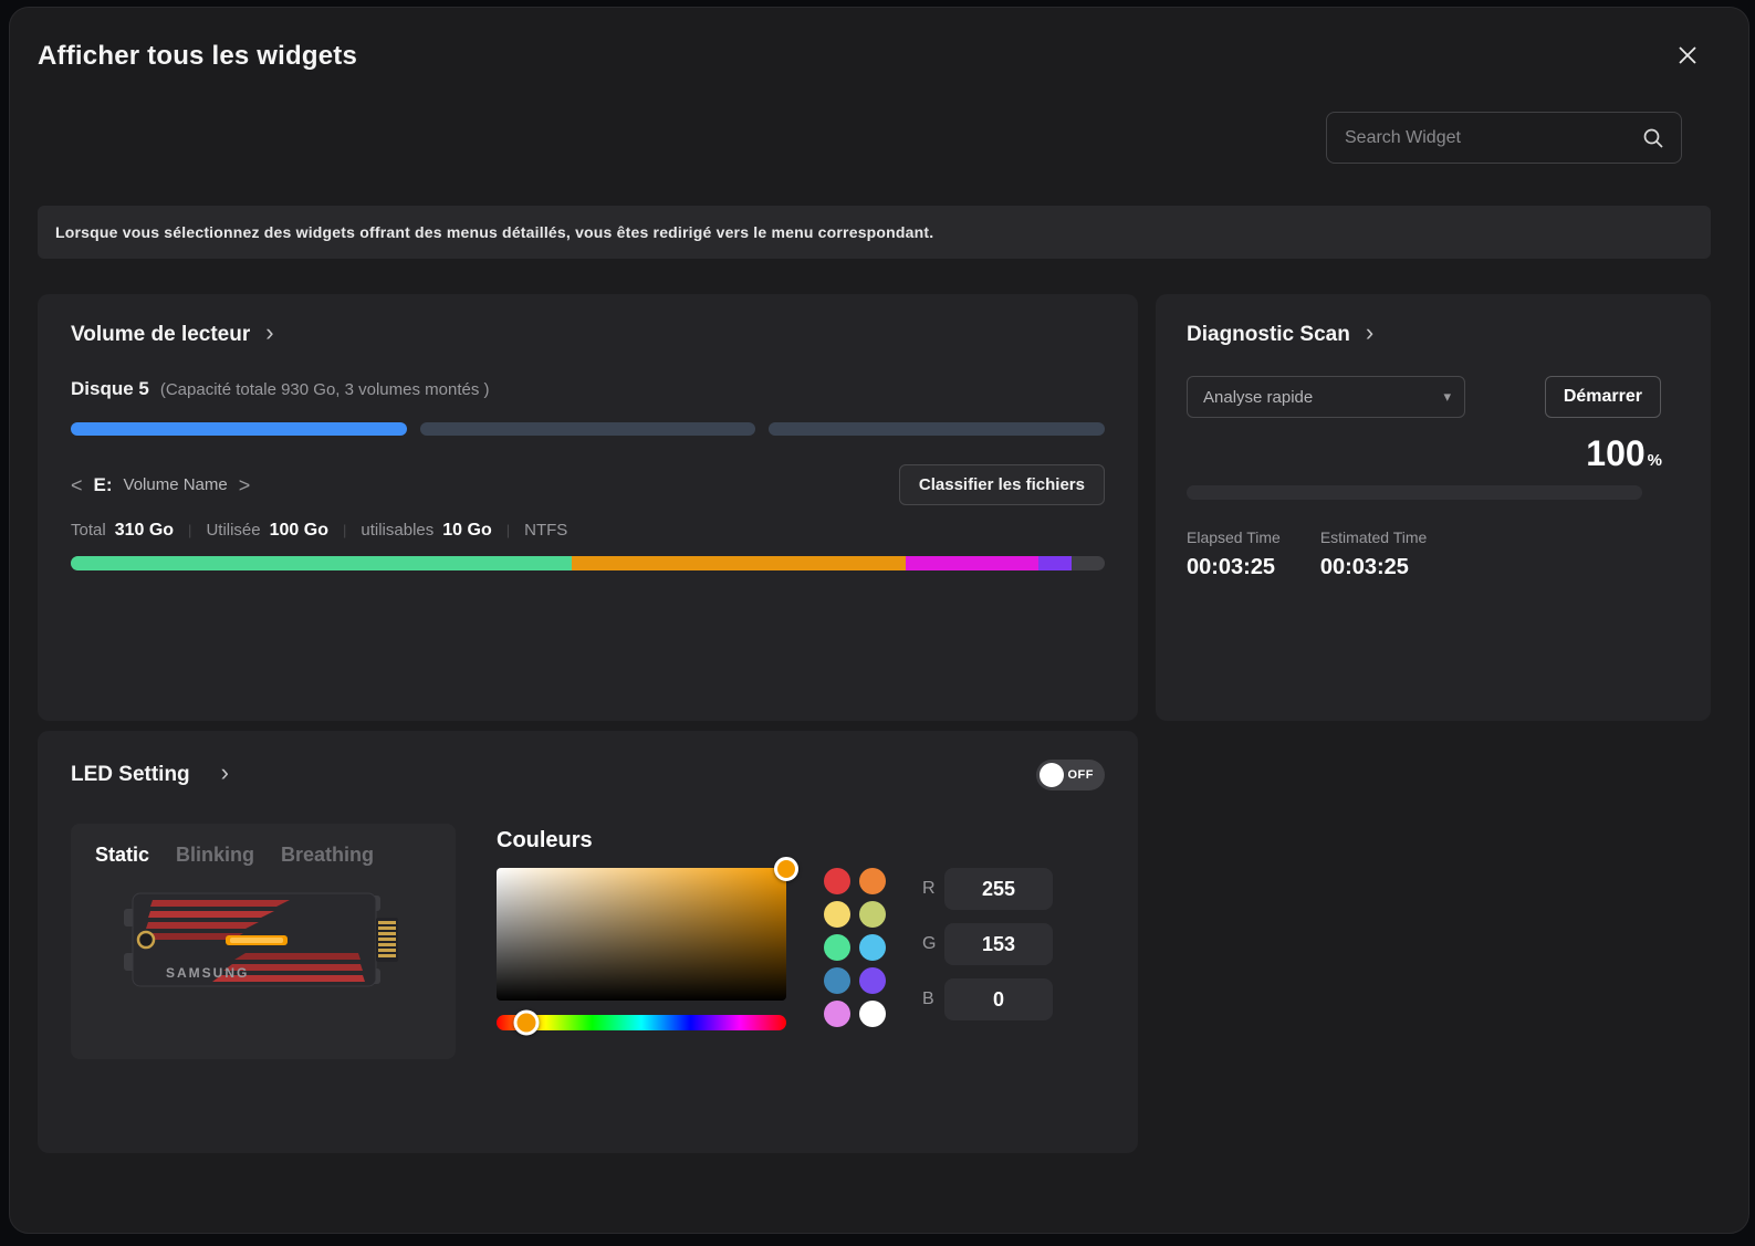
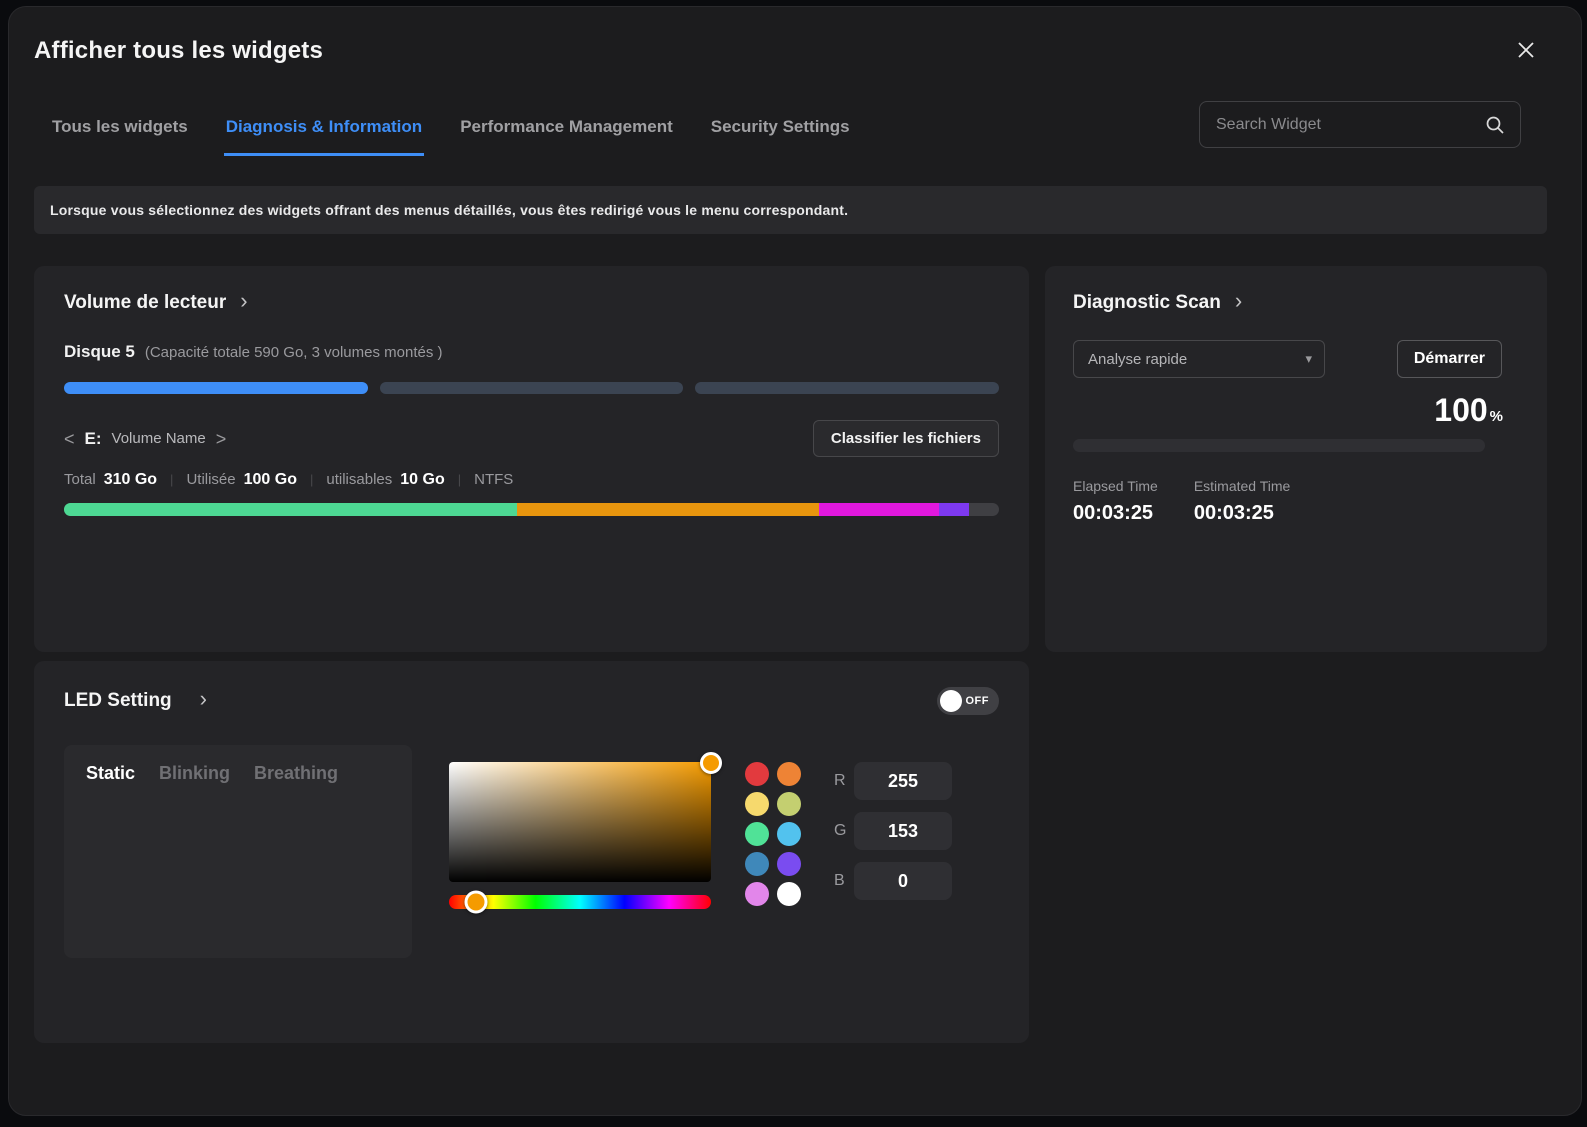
  Afficher tous les widgets
+ Tous les widgets
+ Diagnosis & Information
+ Performance Management
+ Security Settings
  Search Widget
- Lorsque vous sélectionnez des widgets offrant des menus détaillés, vous êtes redirigé vers le menu correspondant.
+ Lorsque vous sélectionnez des widgets offrant des menus détaillés, vous êtes redirigé vous le menu correspondant.
  Volume de lecteur
  ›
  Disque 5
- (Capacité totale 930 Go, 3 volumes montés )
+ (Capacité totale 590 Go, 3 volumes montés )
  <
  E:
  Volume Name
  >
  Classifier les fichiers
  Total
  310 Go
  Utilisée
  100 Go
  utilisables
  10 Go
  NTFS
  Diagnostic Scan
  ›
  Analyse rapide
  ▾
  Démarrer
  100%
  Elapsed Time
  00:03:25
  Estimated Time
  00:03:25
  LED Setting
  ›
  OFF
  Static
  Blinking
  Breathing
- SAMSUNG
- Couleurs
  R
  255
  G
  153
  B
  0
